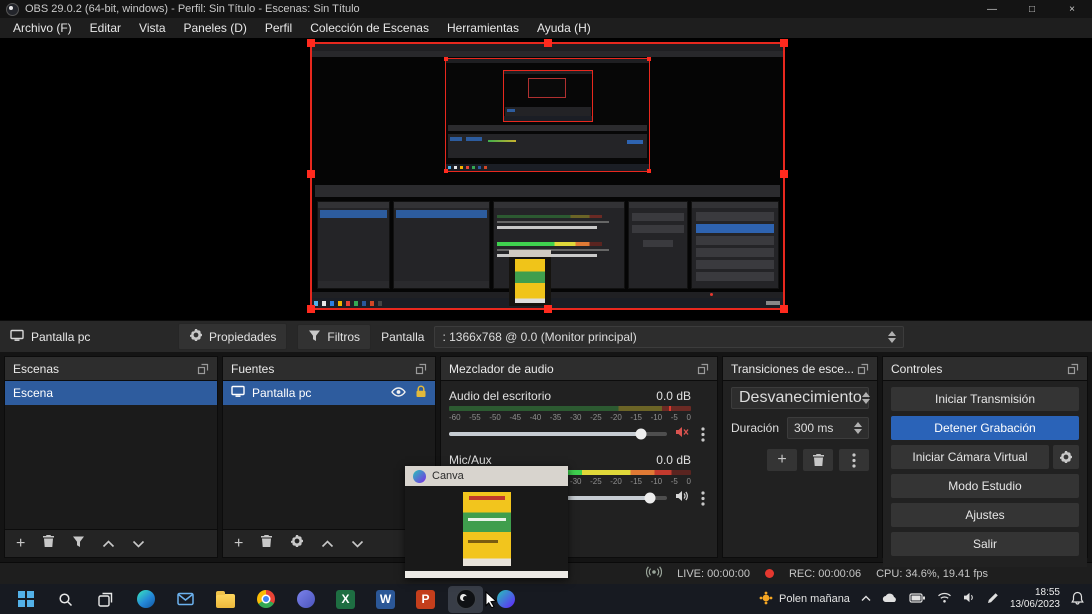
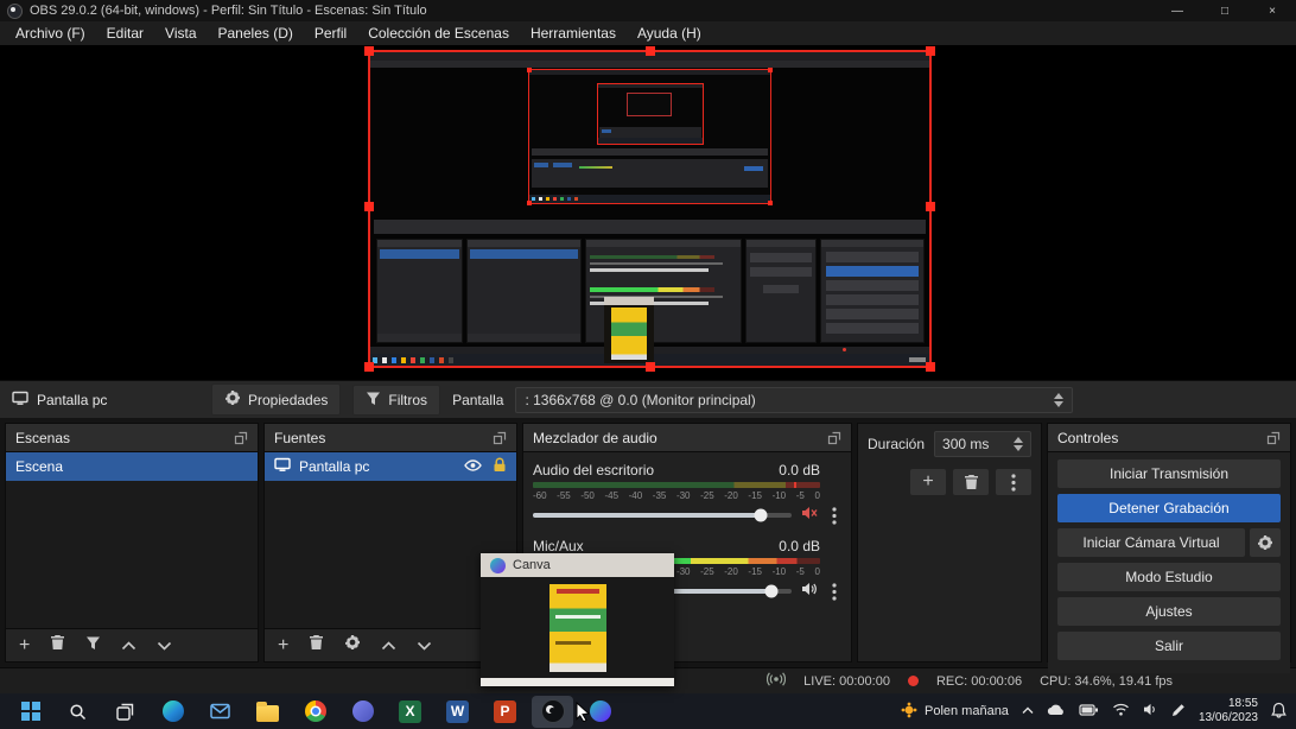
  OBS 29.0.2 (64-bit, windows) - Perfil: Sin Título - Escenas: Sin Título
  —
  □
  ×
  Archivo (F)
  Editar
  Vista
  Paneles (D)
  Perfil
  Colección de Escenas
  Herramientas
  Ayuda (H)
  Pantalla pc
  Propiedades
  Filtros
  Pantalla
  : 1366x768 @ 0.0 (Monitor principal)
  Escenas
  Escena
  +
  Fuentes
  Pantalla pc
  +
  Mezclador de audio
  Audio del escritorio
  0.0 dB
  -60
  -55
  -50
  -45
  -40
  -35
  -30
  -25
  -20
  -15
  -10
  -5
  0
  Mic/Aux
  0.0 dB
  -30
  -25
  -20
  -15
  -10
  -5
  0
- Transiciones de esce...
- Desvanecimiento
  Duración
  300 ms
  +
  Controles
  Iniciar Transmisión
  Detener Grabación
  Iniciar Cámara Virtual
  Modo Estudio
  Ajustes
  Salir
  LIVE: 00:00:00
  REC: 00:00:06
  CPU: 34.6%, 19.41 fps
  X
  W
  P
  Polen mañana
  18:55
  13/06/2023
  Canva
